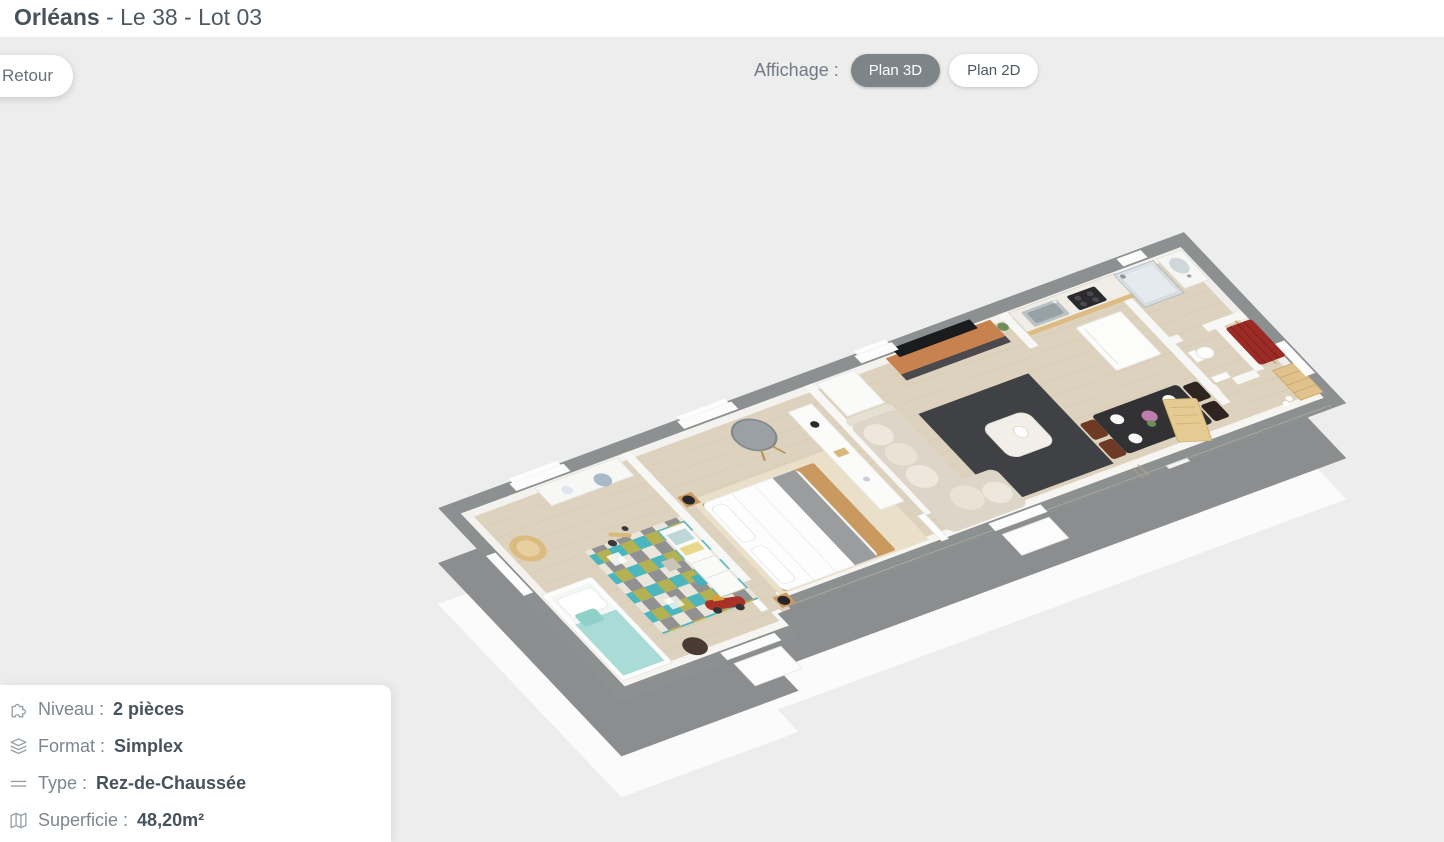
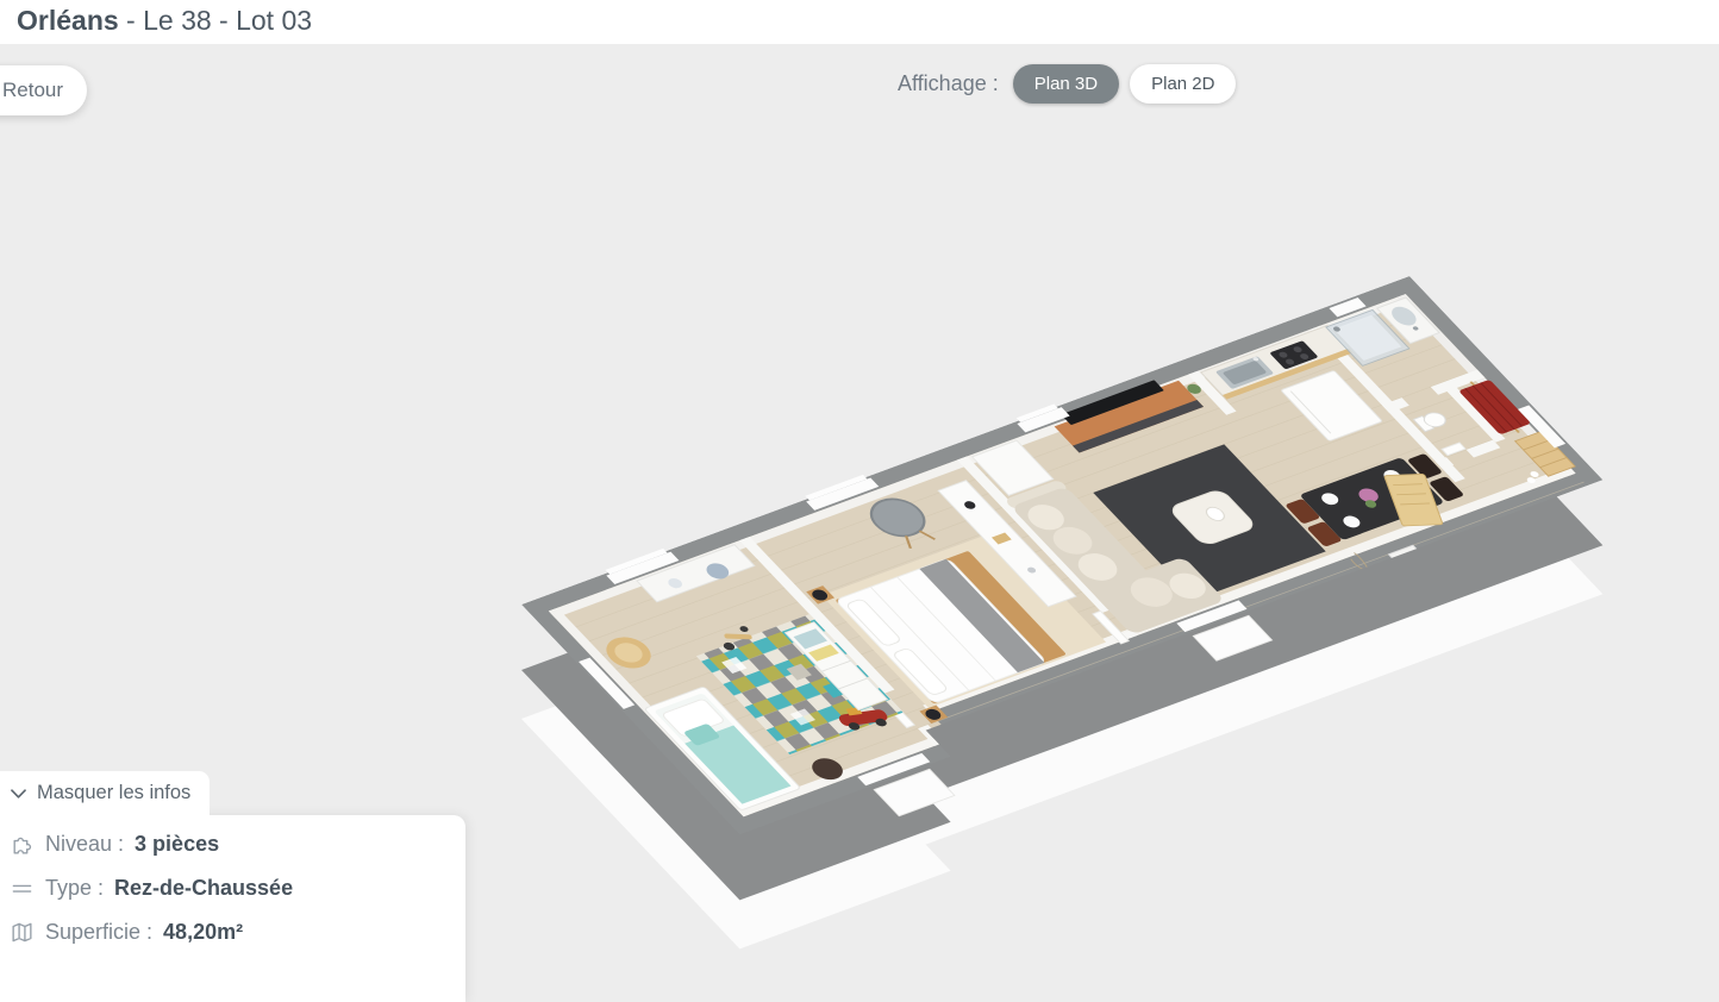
  Orléans - Le 38 - Lot 03
  Retour
  Affichage :
  Plan 3D
  Plan 2D
+ Masquer les infos
  Niveau :
- 2 pièces
+ 3 pièces
- Format :
- Simplex
  Type :
  Rez-de-Chaussée
  Superficie :
  48,20m²
